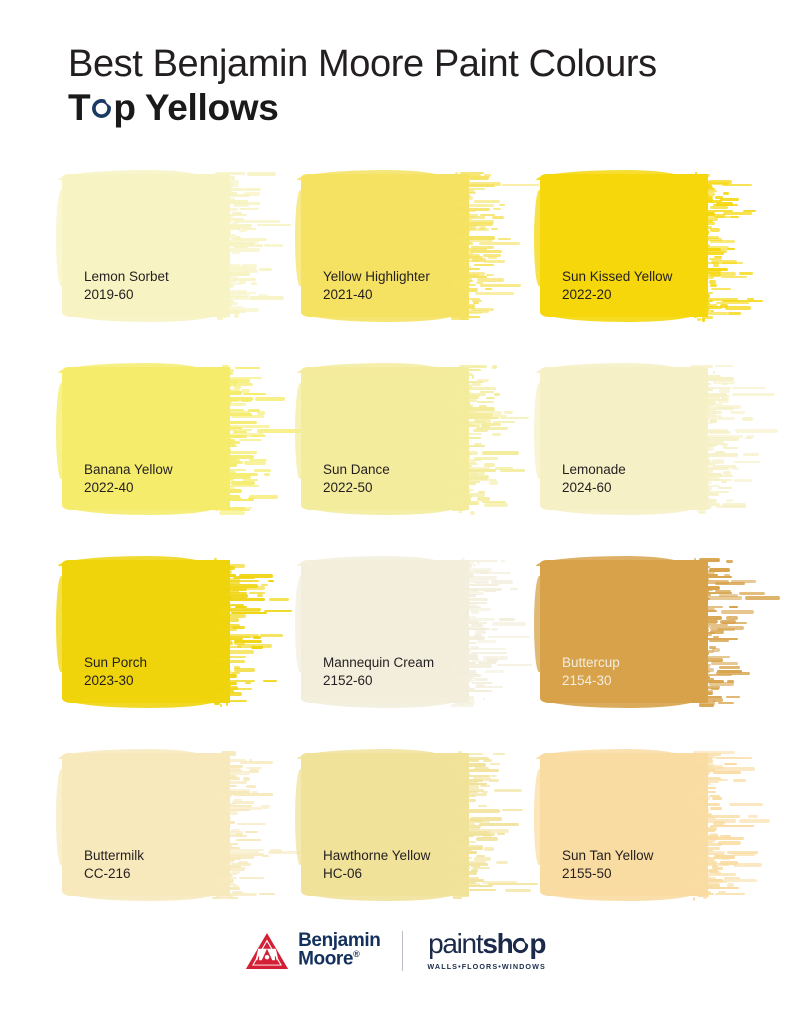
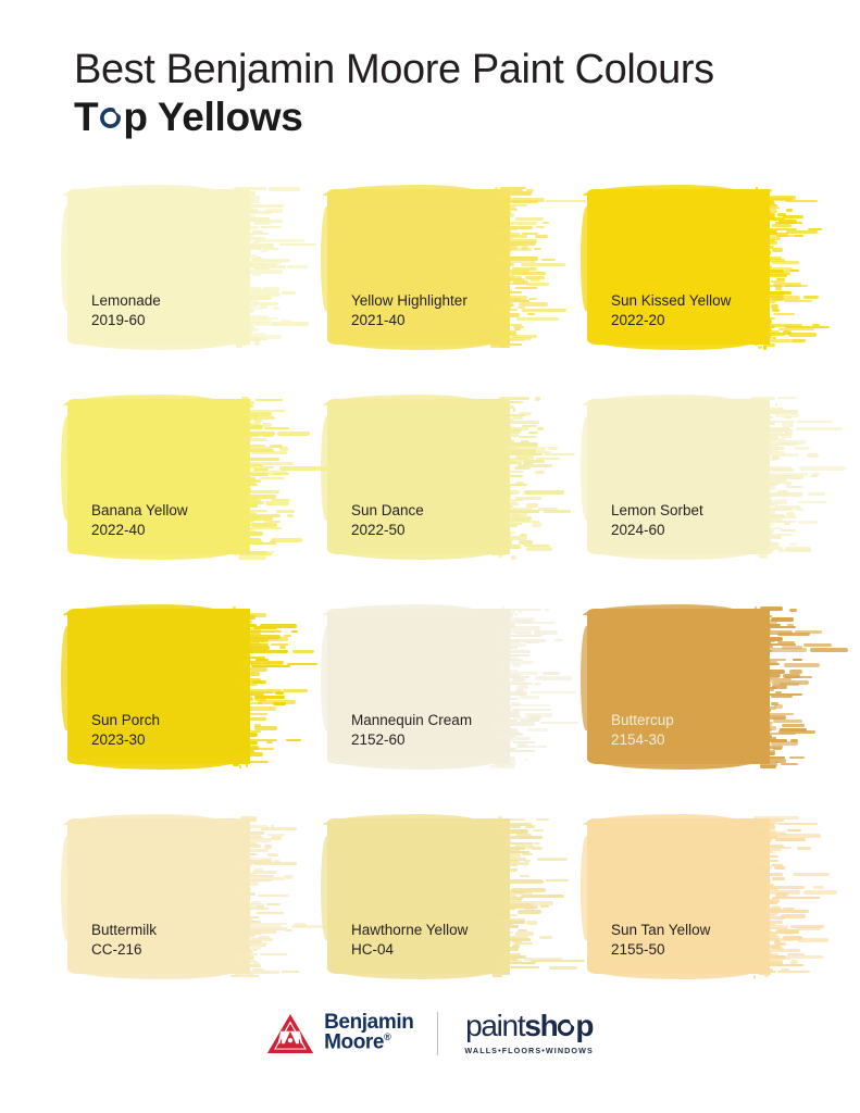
  Best Benjamin Moore Paint Colours
  T
  p Yellows
- Lemon Sorbet
+ Lemonade
  2019-60
  Yellow Highlighter
  2021-40
  Sun Kissed Yellow
  2022-20
  Banana Yellow
  2022-40
  Sun Dance
  2022-50
- Lemonade
+ Lemon Sorbet
  2024-60
  Sun Porch
  2023-30
  Mannequin Cream
  2152-60
  Buttercup
  2154-30
  Buttermilk
  CC-216
  Hawthorne Yellow
- HC-06
+ HC-04
  Sun Tan Yellow
  2155-50
  Benjamin
  Moore®
  paint
  sh
  p
  WALLS•FLOORS•WINDOWS
